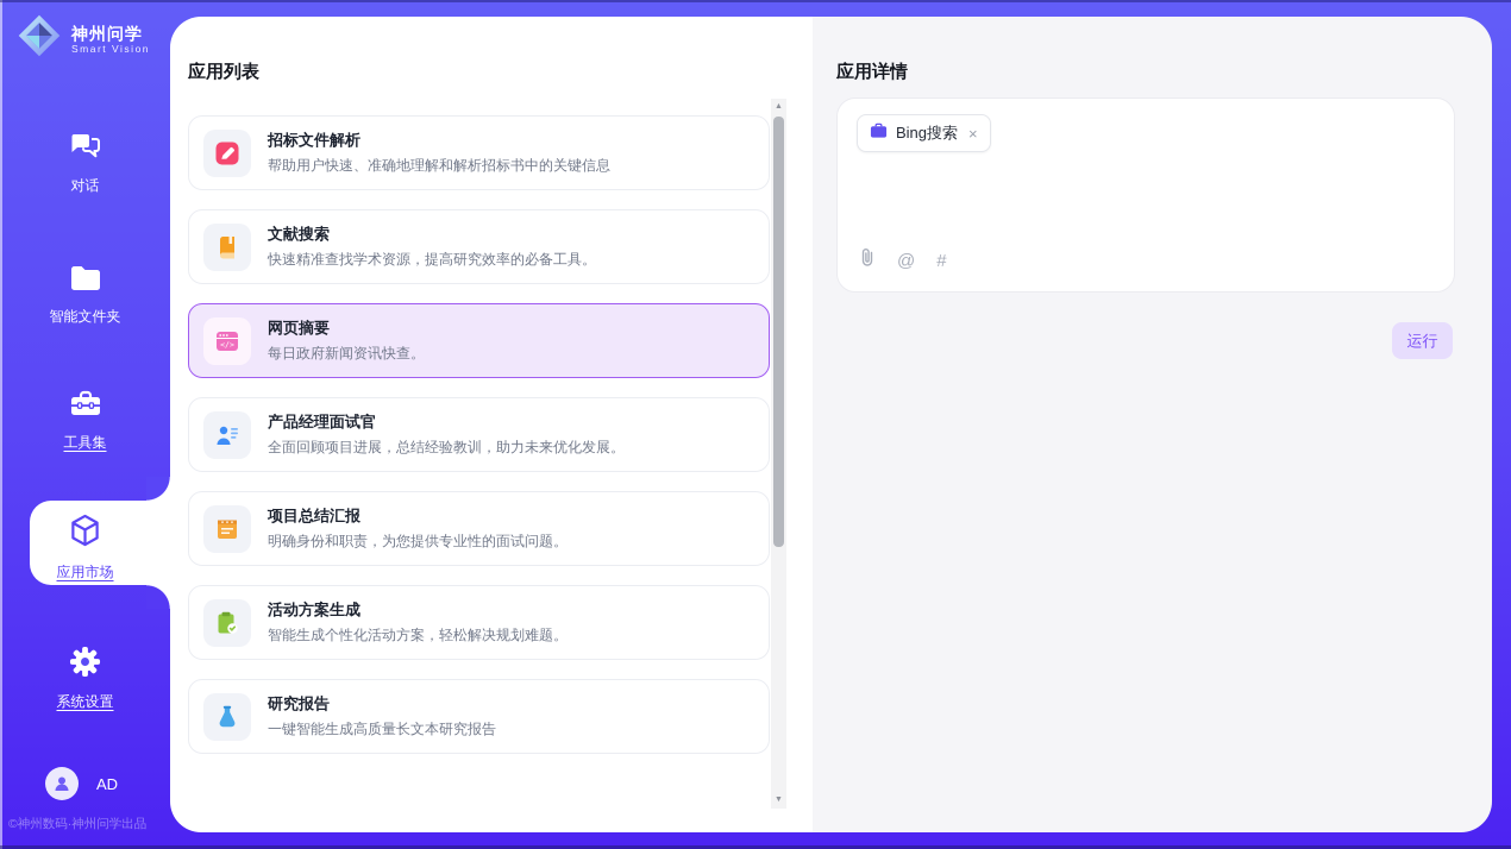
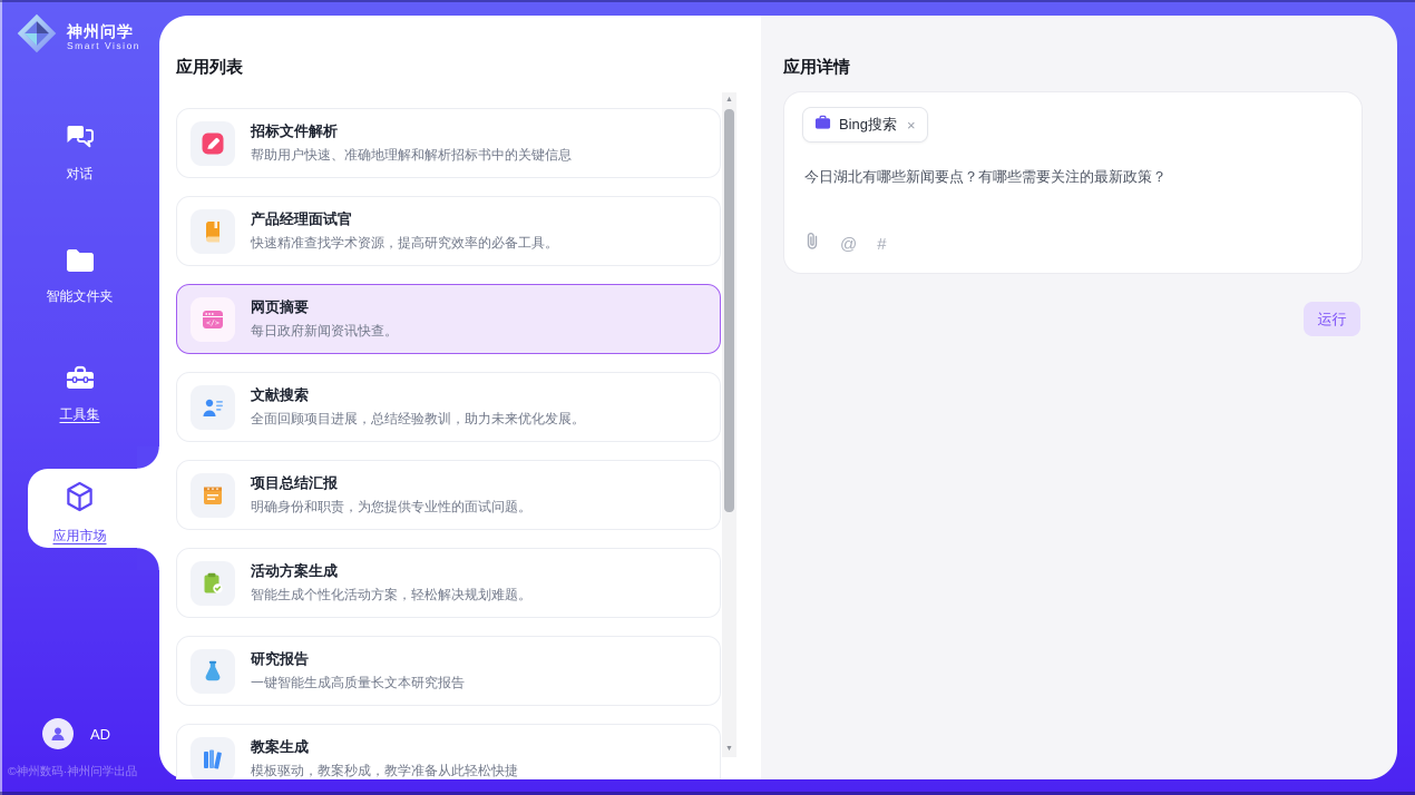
  神州问学
  Smart Vision
  对话
  智能文件夹
  工具集
  应用市场
- 系统设置
  AD
  ©神州数码·神州问学出品
  应用列表
  招标文件解析
  帮助用户快速、准确地理解和解析招标书中的关键信息
- 文献搜索
+ 产品经理面试官
  快速精准查找学术资源，提高研究效率的必备工具。
  </>
  网页摘要
  每日政府新闻资讯快查。
- 产品经理面试官
+ 文献搜索
  全面回顾项目进展，总结经验教训，助力未来优化发展。
  项目总结汇报
  明确身份和职责，为您提供专业性的面试问题。
  活动方案生成
  智能生成个性化活动方案，轻松解决规划难题。
  研究报告
  一键智能生成高质量长文本研究报告
+ 教案生成
+ 模板驱动，教案秒成，教学准备从此轻松快捷
  应用详情
  Bing搜索
  ×
+ 今日湖北有哪些新闻要点？有哪些需要关注的最新政策？
  @
  #
  运行
